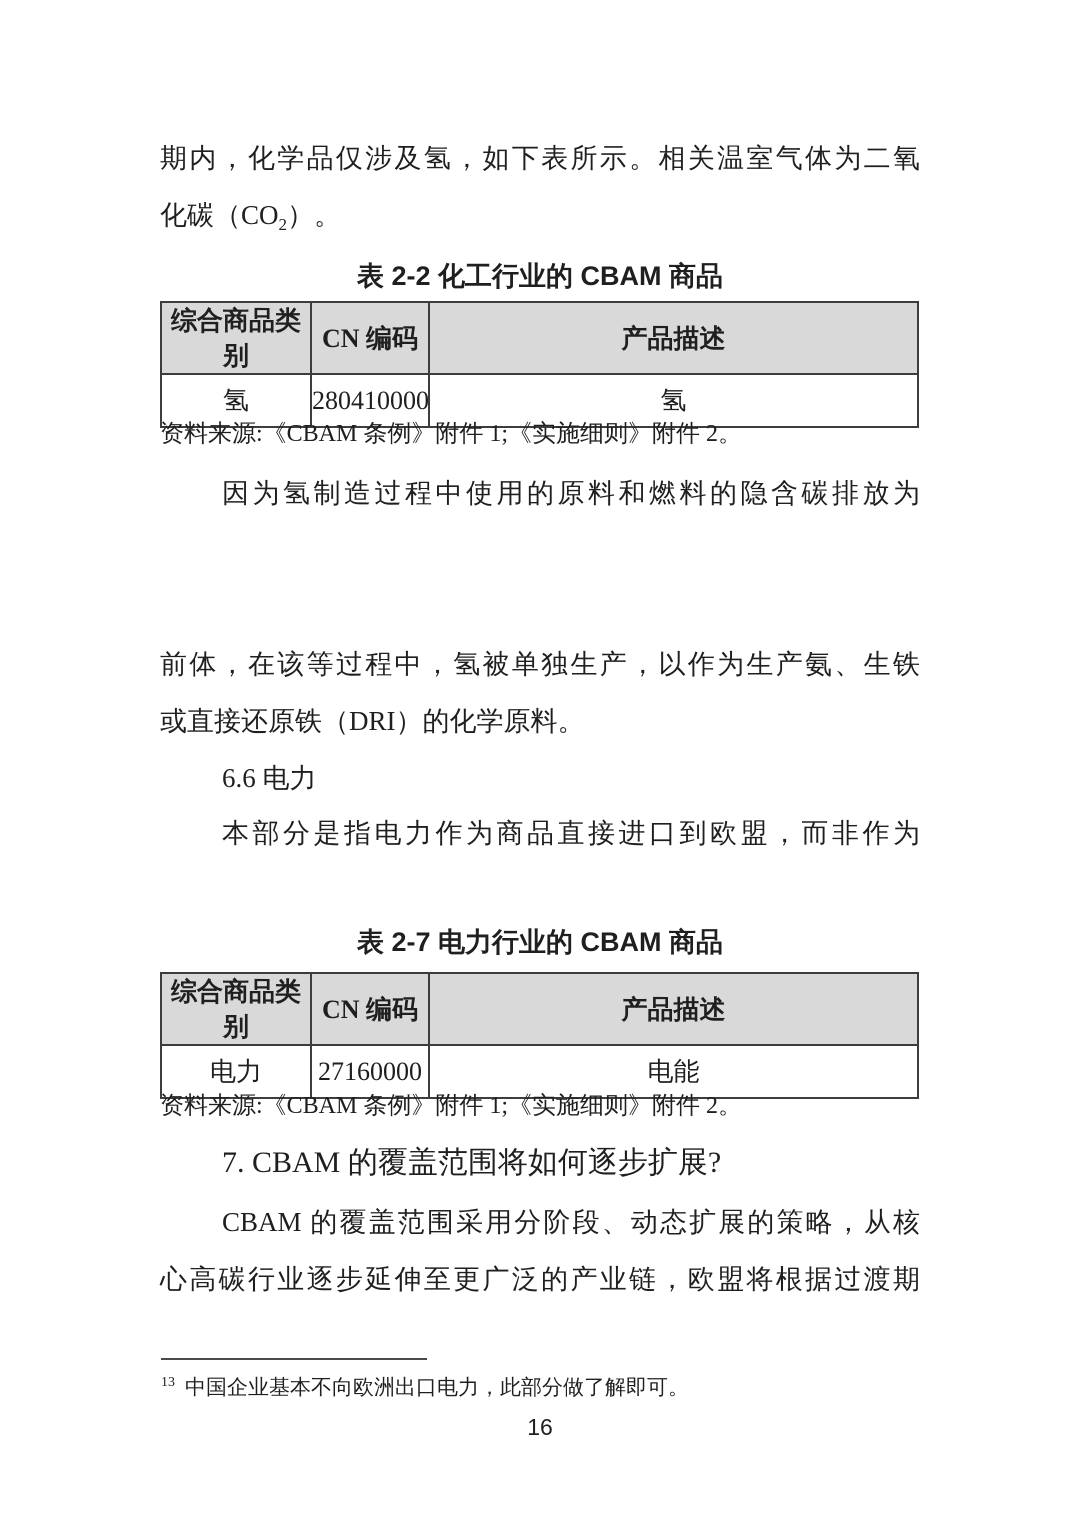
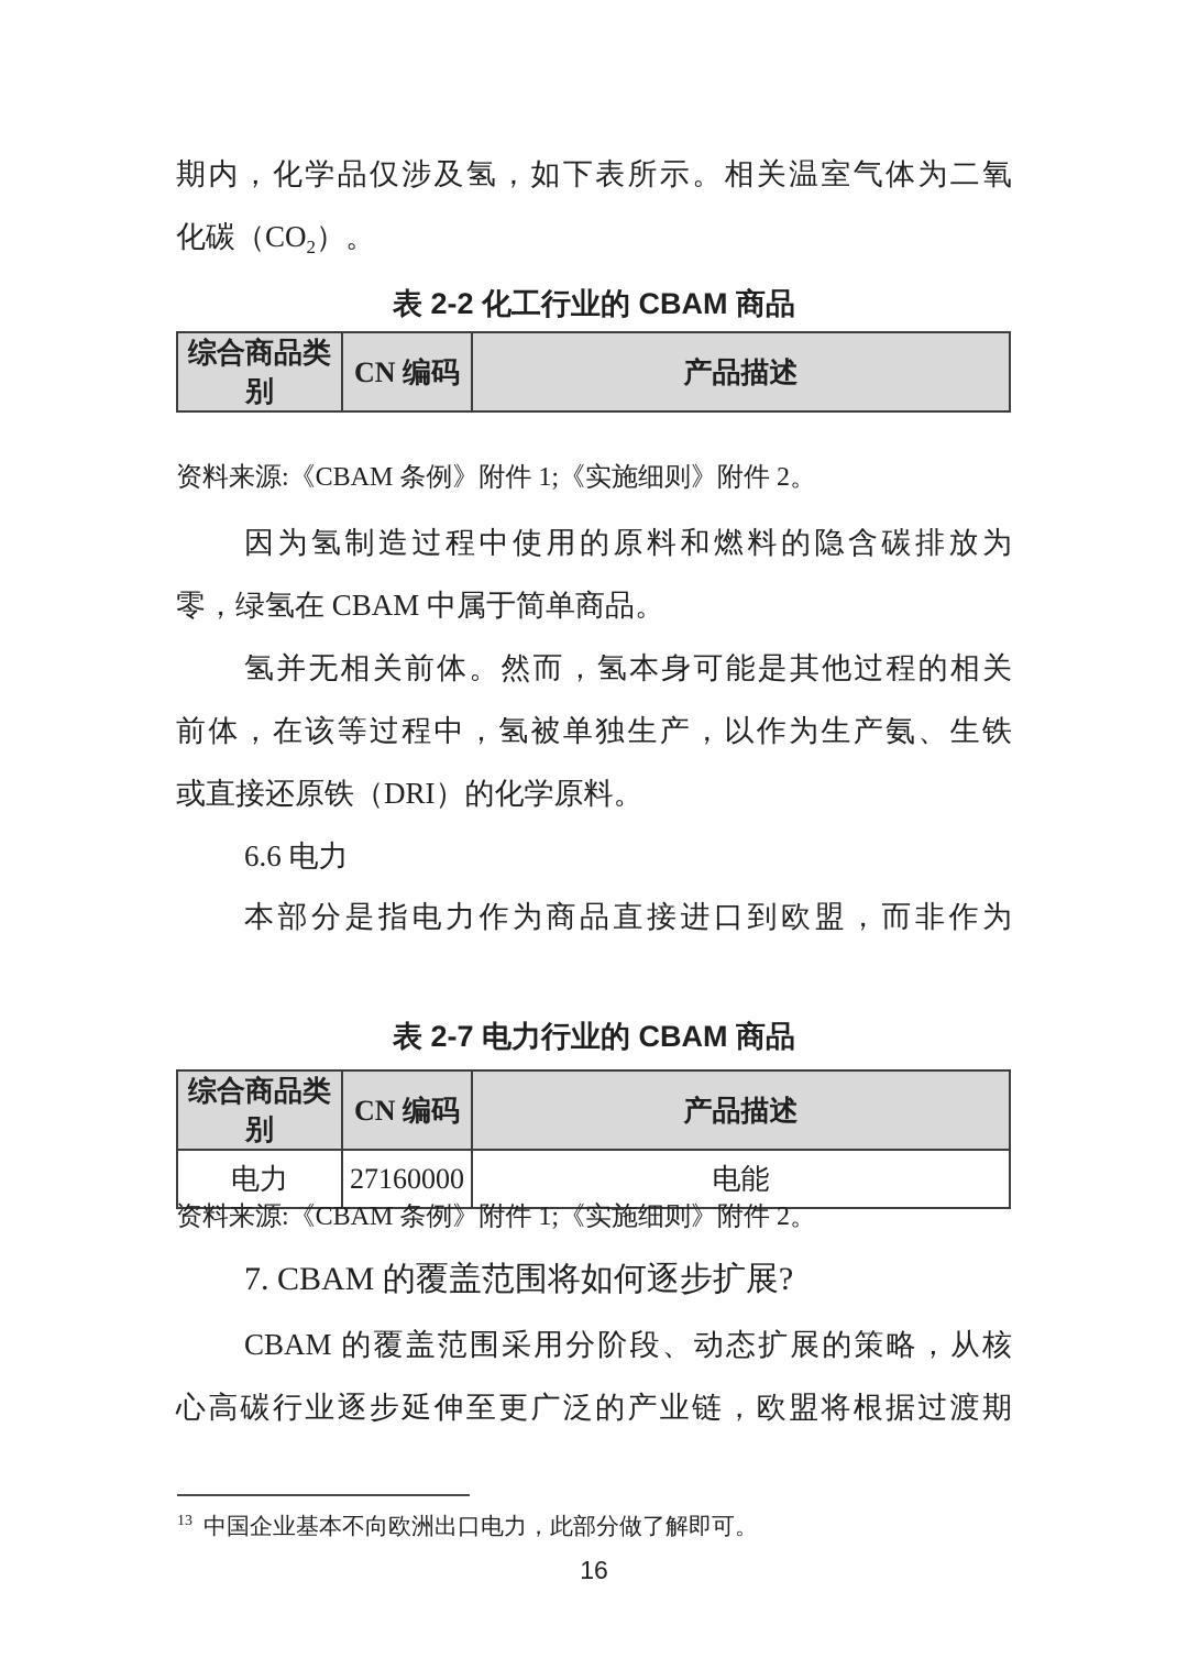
  期内，化学品仅涉及氢，如下表所示。相关温室气体为二氧
  化碳（CO2）。
  表 2-2 化工行业的 CBAM 商品
  综合商品类别	CN 编码	产品描述
- 氢	280410000	氢
  资料来源:《CBAM 条例》附件 1;《实施细则》附件 2。
  因为氢制造过程中使用的原料和燃料的隐含碳排放为
+ 零，绿氢在 CBAM 中属于简单商品。
+ 氢并无相关前体。然而，氢本身可能是其他过程的相关
  前体，在该等过程中，氢被单独生产，以作为生产氨、生铁
  或直接还原铁（DRI）的化学原料。
  6.6 电力
  本部分是指电力作为商品直接进口到欧盟，而非作为
  表 2-7 电力行业的 CBAM 商品
  综合商品类别	CN 编码	产品描述
  电力	27160000	电能
  资料来源:《CBAM 条例》附件 1;《实施细则》附件 2。
  7. CBAM 的覆盖范围将如何逐步扩展?
  CBAM 的覆盖范围采用分阶段、动态扩展的策略，从核
  心高碳行业逐步延伸至更广泛的产业链，欧盟将根据过渡期
  13 中国企业基本不向欧洲出口电力，此部分做了解即可。
  16
